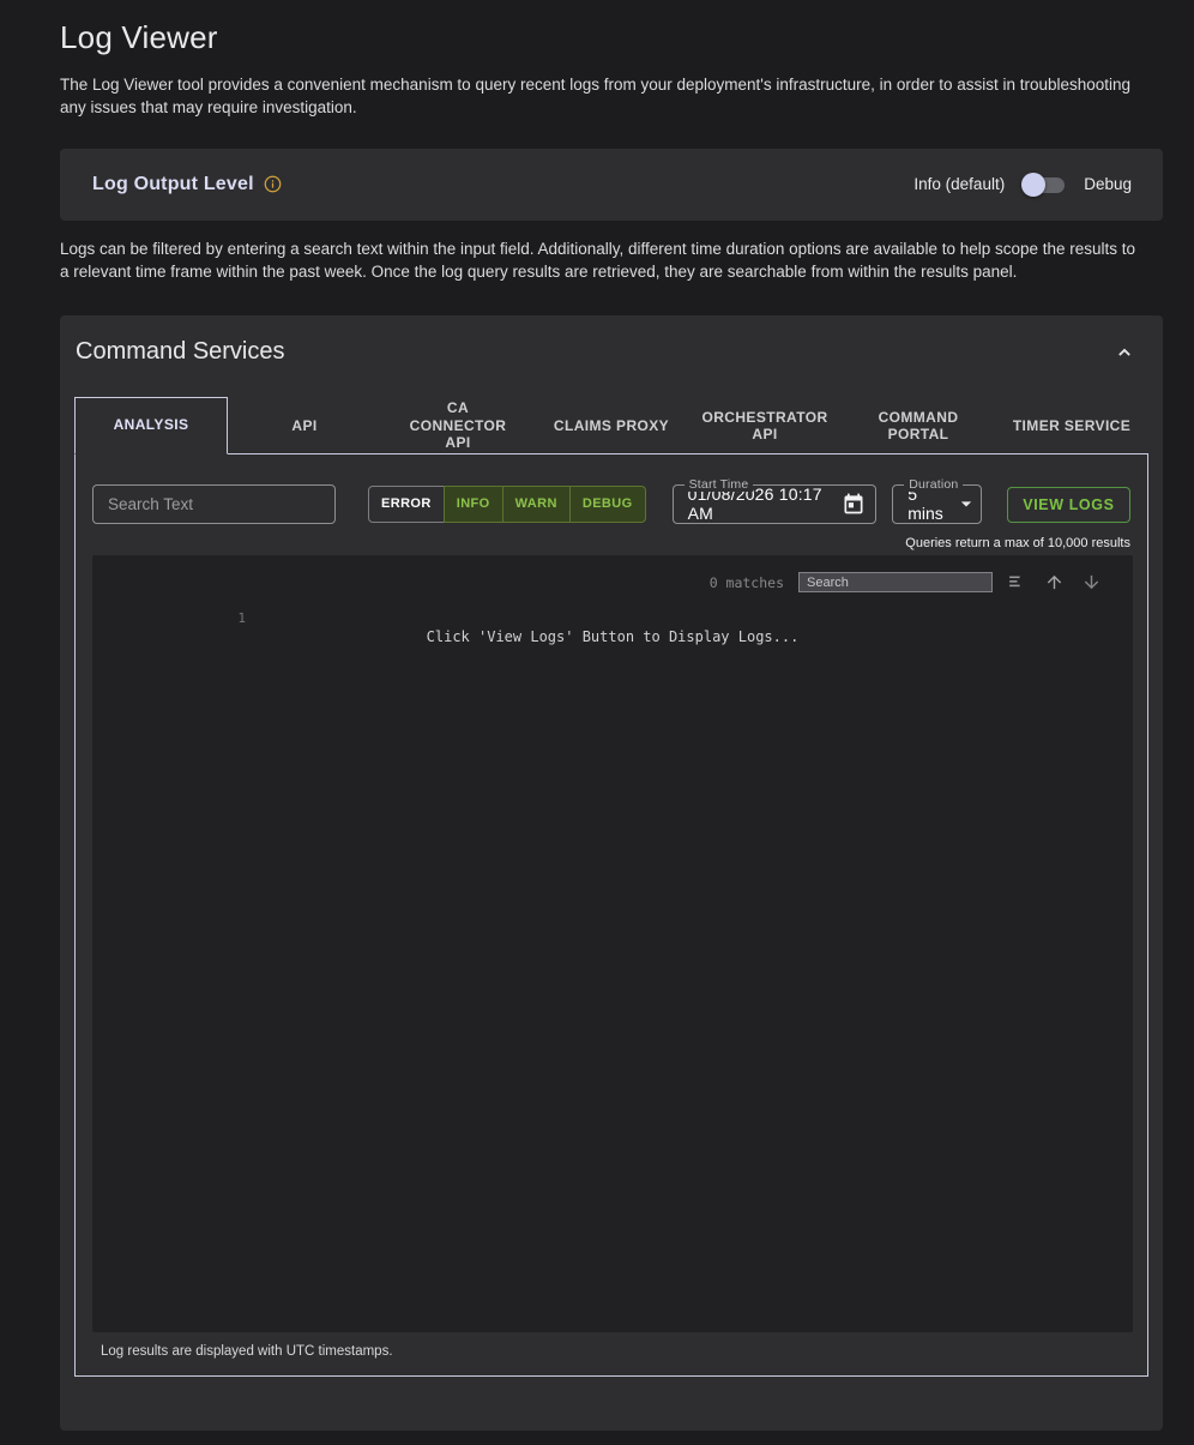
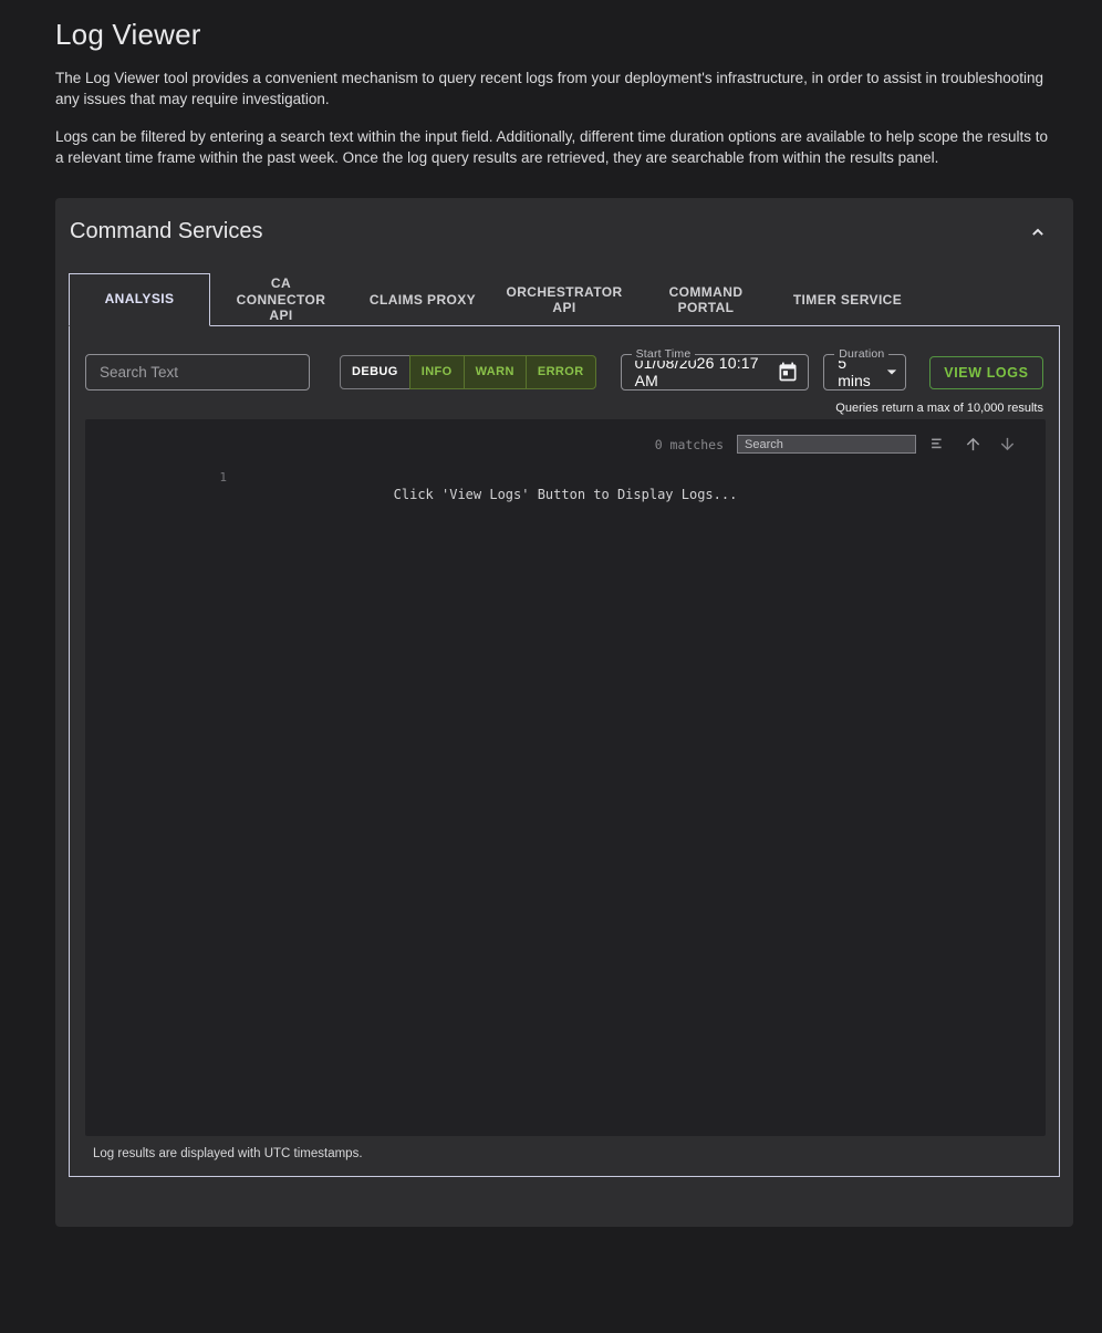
  Log Viewer
  The Log Viewer tool provides a convenient mechanism to query recent logs from your deployment's infrastructure, in order to assist in troubleshooting any issues that may require investigation.
- Log Output Level
- Info (default)
- Debug
  Logs can be filtered by entering a search text within the input field. Additionally, different time duration options are available to help scope the results to a relevant time frame within the past week. Once the log query results are retrieved, they are searchable from within the results panel.
  Command Services
  ANALYSIS
- API
  CA CONNECTOR API
  CLAIMS PROXY
  ORCHESTRATOR API
  COMMAND PORTAL
  TIMER SERVICE
  Search Text
- ERROR
+ DEBUG
  INFO
  WARN
- DEBUG
+ ERROR
  Start Time
  01/08/2026 10:17 AM
  Duration
  5 mins
  VIEW LOGS
  Queries return a max of 10,000 results
  0 matches
  Search
  1
  Click 'View Logs' Button to Display Logs...
  Log results are displayed with UTC timestamps.
